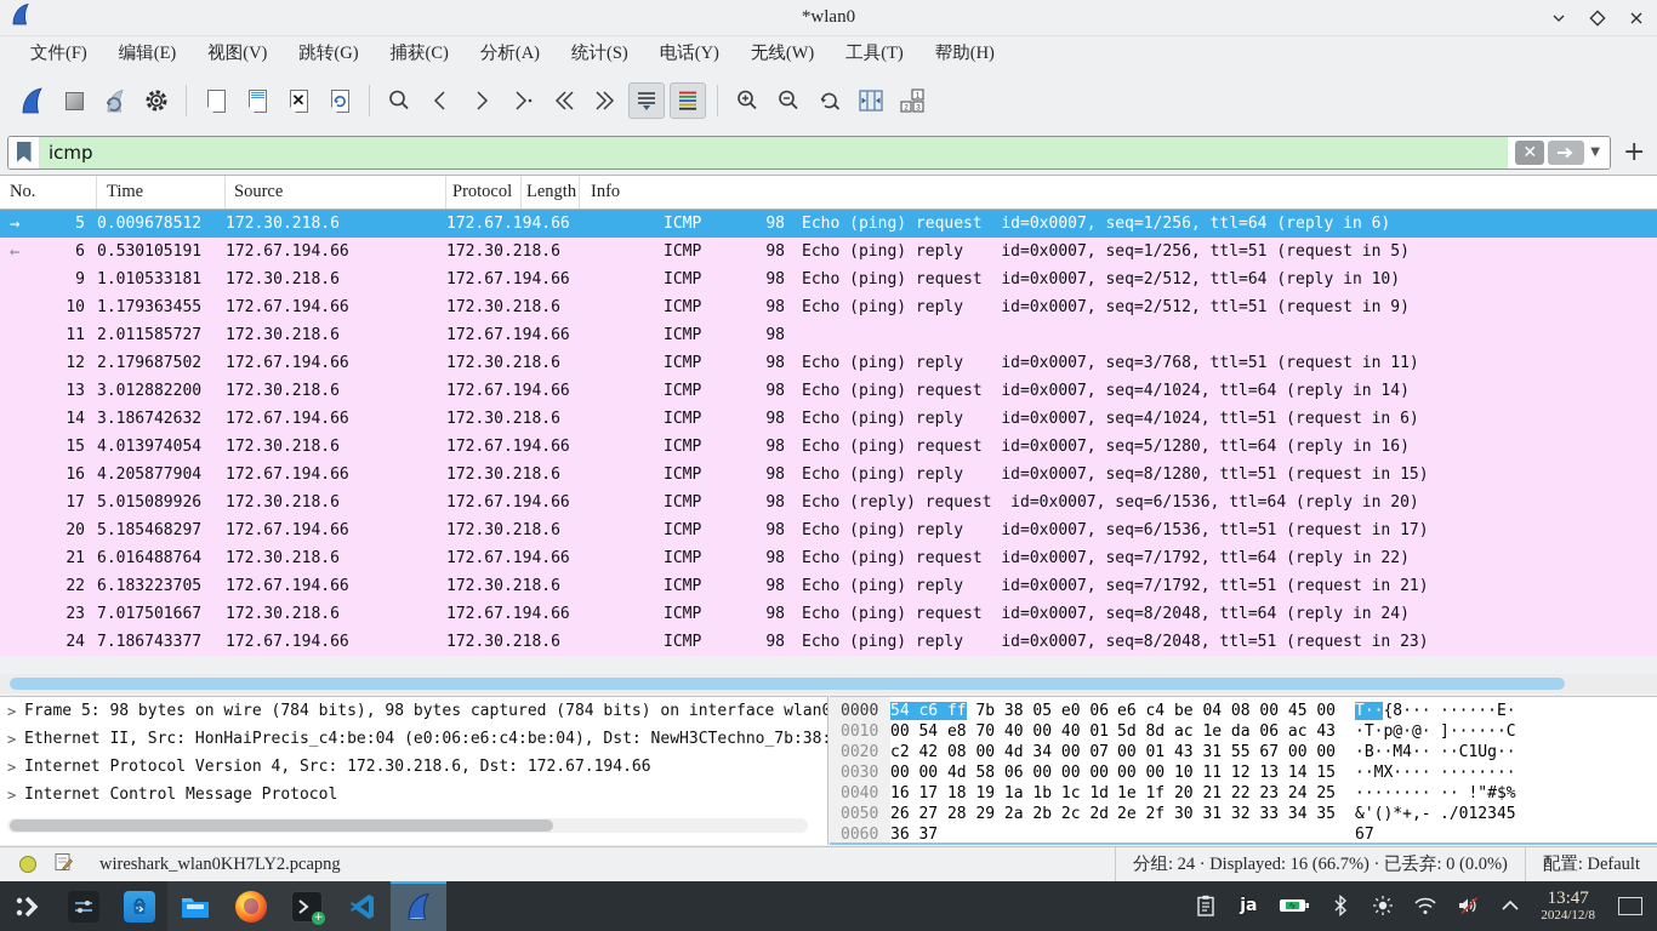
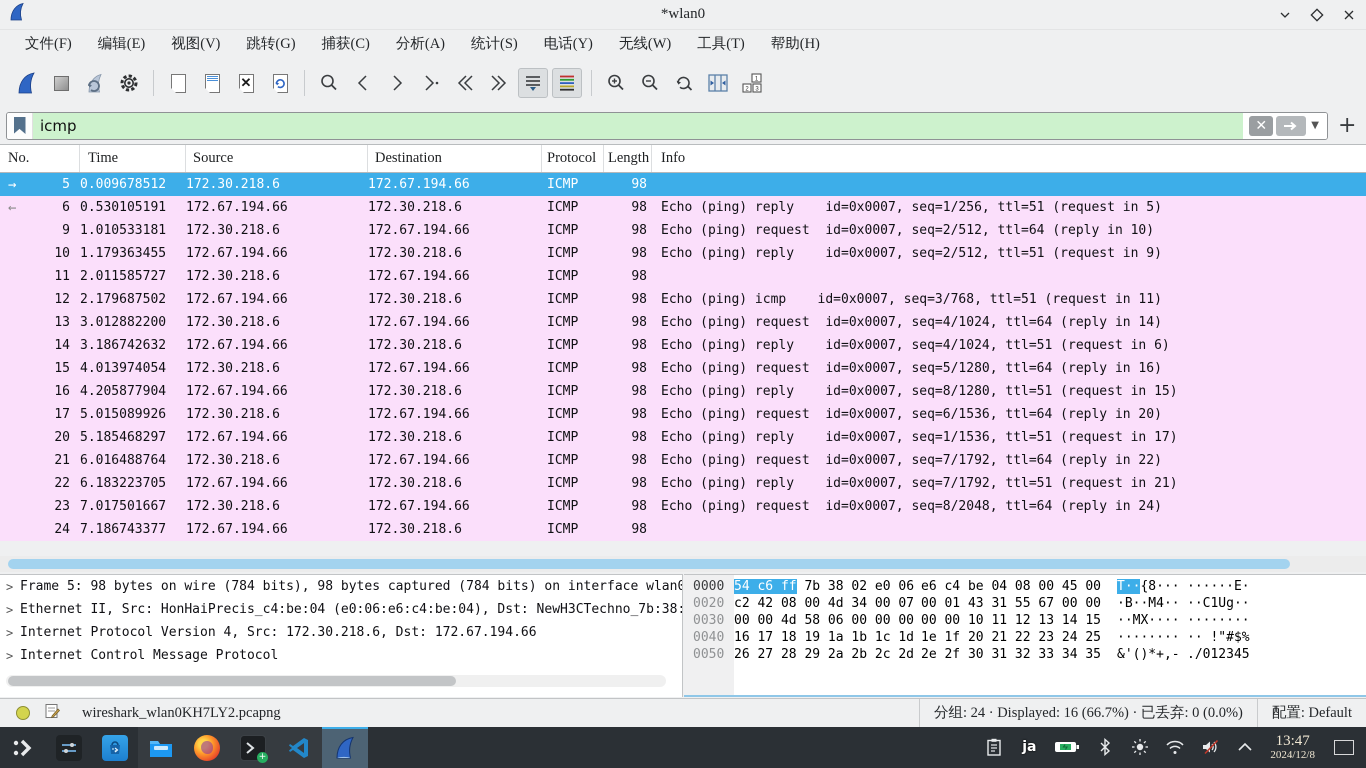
  *wlan0
  文件(F)
  编辑(E)
  视图(V)
  跳转(G)
  捕获(C)
  分析(A)
  统计(S)
  电话(Y)
  无线(W)
  工具(T)
  帮助(H)
  ✕
  icmp
  ✕
  ▼
  +
  No.
  Time
  Source
+ Destination
  Protocol
  Length
  Info
  →
  5
  0.009678512
  172.30.218.6
  172.67.194.66
  ICMP
  98
- Echo (ping) request id=0x0007, seq=1/256, ttl=64 (reply in 6)
  ←
  6
  0.530105191
  172.67.194.66
  172.30.218.6
  ICMP
  98
  Echo (ping) reply id=0x0007, seq=1/256, ttl=51 (request in 5)
  9
  1.010533181
  172.30.218.6
  172.67.194.66
  ICMP
  98
  Echo (ping) request id=0x0007, seq=2/512, ttl=64 (reply in 10)
  10
  1.179363455
  172.67.194.66
  172.30.218.6
  ICMP
  98
  Echo (ping) reply id=0x0007, seq=2/512, ttl=51 (request in 9)
  11
  2.011585727
  172.30.218.6
  172.67.194.66
  ICMP
  98
  12
  2.179687502
  172.67.194.66
  172.30.218.6
  ICMP
  98
- Echo (ping) reply id=0x0007, seq=3/768, ttl=51 (request in 11)
+ Echo (ping) icmp id=0x0007, seq=3/768, ttl=51 (request in 11)
  13
  3.012882200
  172.30.218.6
  172.67.194.66
  ICMP
  98
  Echo (ping) request id=0x0007, seq=4/1024, ttl=64 (reply in 14)
  14
  3.186742632
  172.67.194.66
  172.30.218.6
  ICMP
  98
  Echo (ping) reply id=0x0007, seq=4/1024, ttl=51 (request in 6)
  15
  4.013974054
  172.30.218.6
  172.67.194.66
  ICMP
  98
  Echo (ping) request id=0x0007, seq=5/1280, ttl=64 (reply in 16)
  16
  4.205877904
  172.67.194.66
  172.30.218.6
  ICMP
  98
  Echo (ping) reply id=0x0007, seq=8/1280, ttl=51 (request in 15)
  17
  5.015089926
  172.30.218.6
  172.67.194.66
  ICMP
  98
- Echo (reply) request id=0x0007, seq=6/1536, ttl=64 (reply in 20)
+ Echo (ping) request id=0x0007, seq=6/1536, ttl=64 (reply in 20)
  20
  5.185468297
  172.67.194.66
  172.30.218.6
  ICMP
  98
- Echo (ping) reply id=0x0007, seq=6/1536, ttl=51 (request in 17)
+ Echo (ping) reply id=0x0007, seq=1/1536, ttl=51 (request in 17)
  21
  6.016488764
  172.30.218.6
  172.67.194.66
  ICMP
  98
  Echo (ping) request id=0x0007, seq=7/1792, ttl=64 (reply in 22)
  22
  6.183223705
  172.67.194.66
  172.30.218.6
  ICMP
  98
  Echo (ping) reply id=0x0007, seq=7/1792, ttl=51 (request in 21)
  23
  7.017501667
  172.30.218.6
  172.67.194.66
  ICMP
  98
  Echo (ping) request id=0x0007, seq=8/2048, ttl=64 (reply in 24)
  24
  7.186743377
  172.67.194.66
  172.30.218.6
  ICMP
  98
- Echo (ping) reply id=0x0007, seq=8/2048, ttl=51 (request in 23)
  >
  Frame 5: 98 bytes on wire (784 bits), 98 bytes captured (784 bits) on interface wlan0
  >
  Ethernet II, Src: HonHaiPrecis_c4:be:04 (e0:06:e6:c4:be:04), Dst: NewH3CTechno_7b:38:
  >
  Internet Protocol Version 4, Src: 172.30.218.6, Dst: 172.67.194.66
  >
  Internet Control Message Protocol
  0000
- 54 c6 ff 7b 38 05 e0 06
+ 54 c6 ff 7b 38 02 e0 06
  e6 c4 be 04 08 00 45 00
  T··{8···
  ······E·
- 0010
- 00 54 e8 70 40 00 40 01
- 5d 8d ac 1e da 06 ac 43
- ·T·p@·@·
- ]······C
  0020
  c2 42 08 00 4d 34 00 07
  00 01 43 31 55 67 00 00
  ·B··M4··
  ··C1Ug··
  0030
  00 00 4d 58 06 00 00 00
  00 00 10 11 12 13 14 15
  ··MX····
  ········
  0040
  16 17 18 19 1a 1b 1c 1d
  1e 1f 20 21 22 23 24 25
  ········
  ·· !"#$%
  0050
  26 27 28 29 2a 2b 2c 2d
  2e 2f 30 31 32 33 34 35
  &'()*+,-
  ./012345
- 0060
- 36 37
- 67
  wireshark_wlan0KH7LY2.pcapng
  分组: 24 · Displayed: 16 (66.7%) · 已丢弃: 0 (0.0%)
  配置: Default
  +
  ja
  13:47
  2024/12/8
